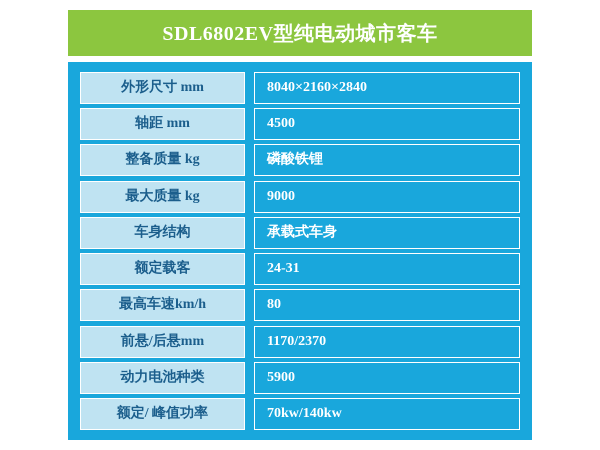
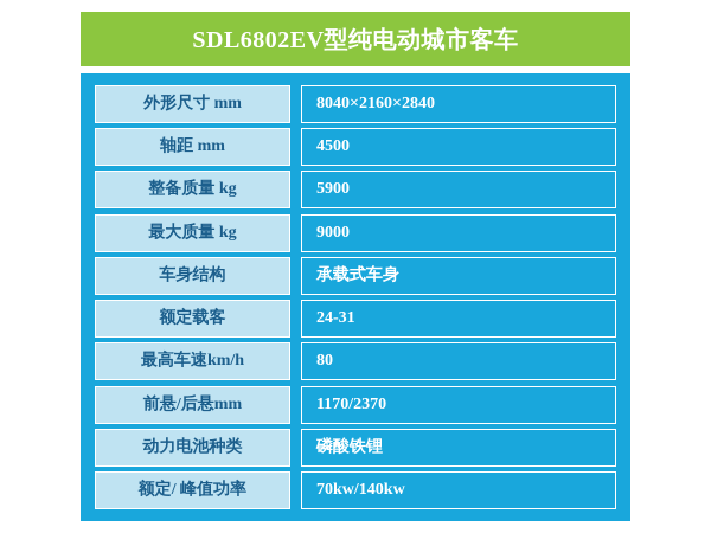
  SDL6802EV型纯电动城市客车
  外形尺寸 mm
  8040×2160×2840
  轴距 mm
  4500
  整备质量 kg
- 磷酸铁锂
+ 5900
  最大质量 kg
  9000
  车身结构
  承载式车身
  额定载客
  24-31
  最高车速km/h
  80
  前悬/后悬mm
  1170/2370
  动力电池种类
- 5900
+ 磷酸铁锂
  额定/ 峰值功率
  70kw/140kw
